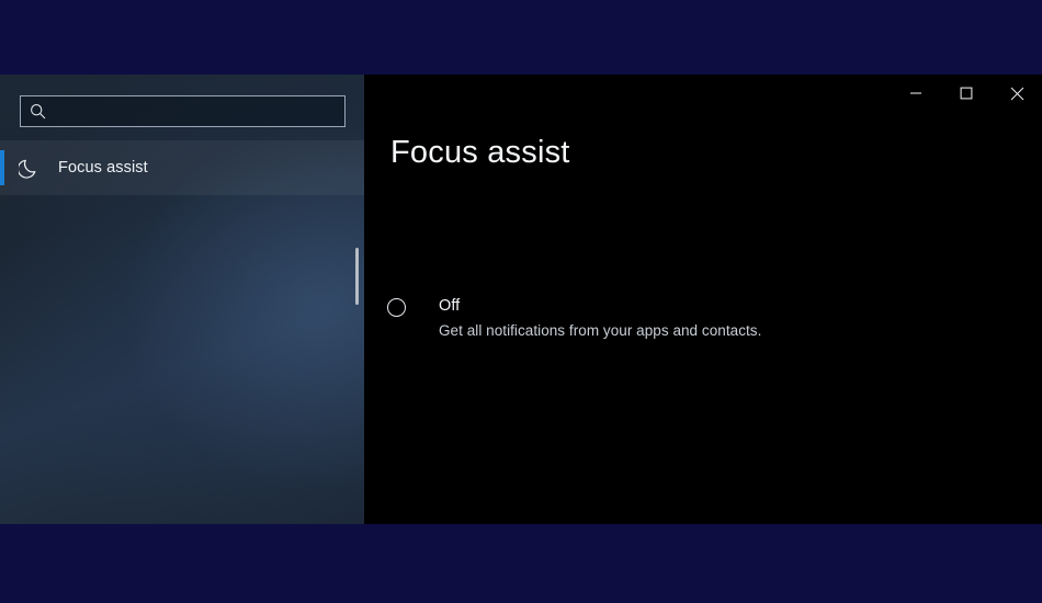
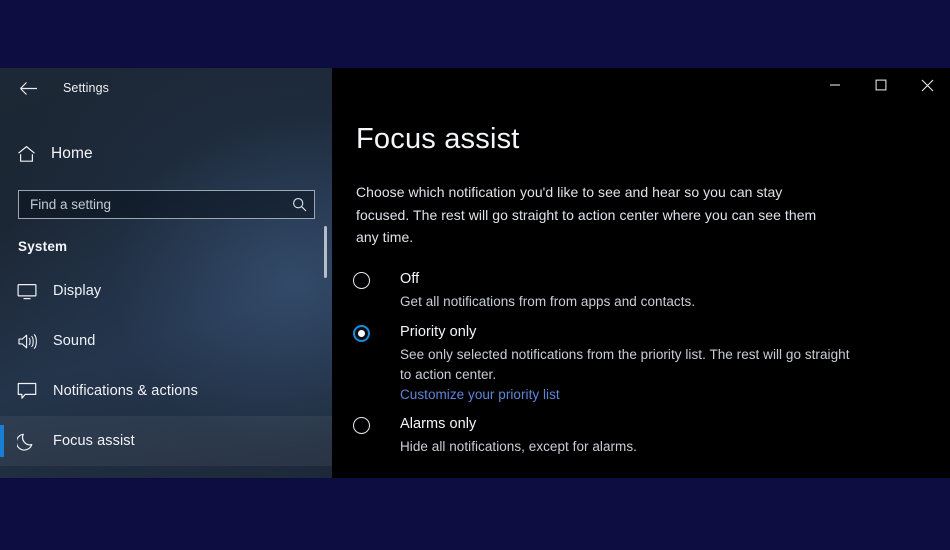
+ Settings
+ Home
+ Find a setting
+ System
+ Display
+ Sound
+ Notifications & actions
  Focus assist
  Focus assist
+ Choose which notification you'd like to see and hear so you can stay focused. The rest will go straight to action center where you can see them any time.
  Off
- Get all notifications from your apps and contacts.
+ Get all notifications from from apps and contacts.
+ Priority only
+ See only selected notifications from the priority list. The rest will go straight to action center.
+ Customize your priority list
+ Alarms only
+ Hide all notifications, except for alarms.
